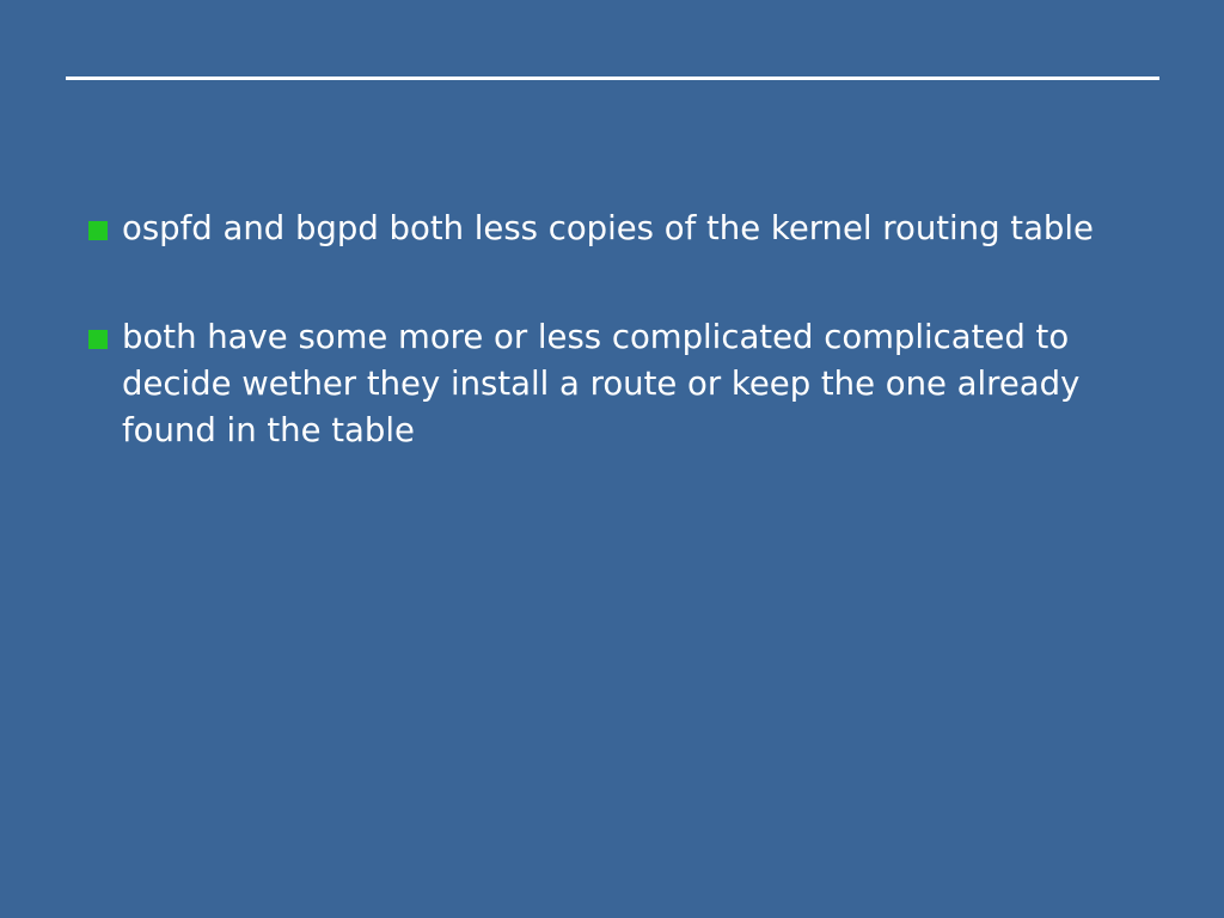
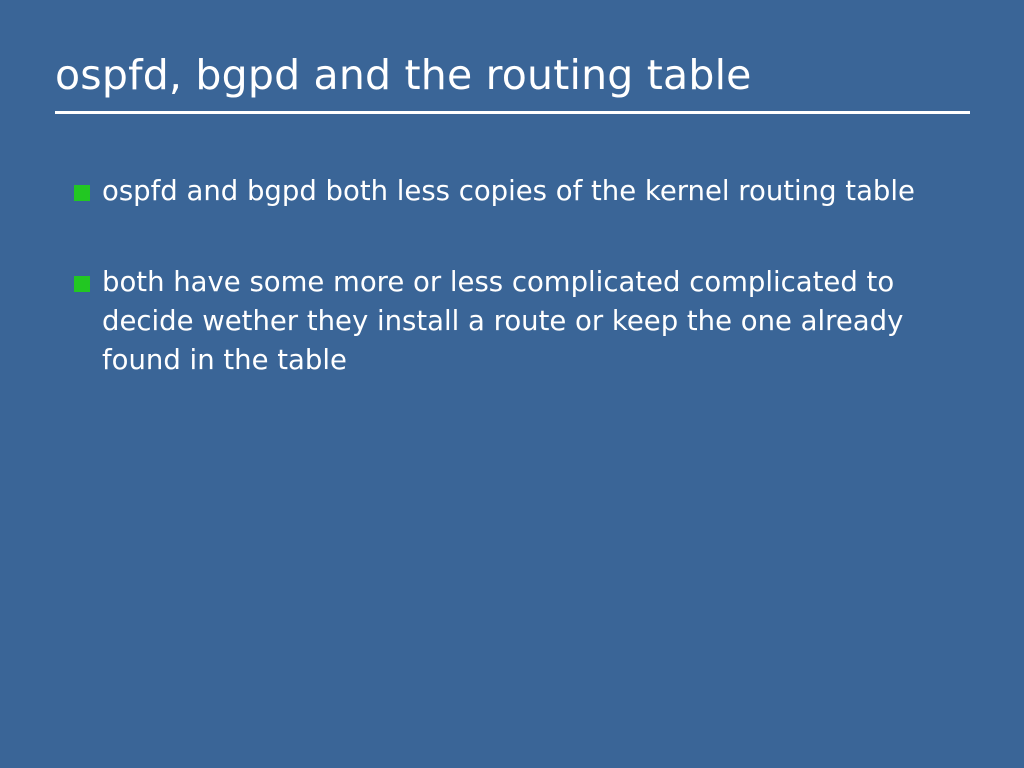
+ ospfd, bgpd and the routing table
  ospfd and bgpd both less copies of the kernel routing table
  both have some more or less complicated complicated to decide wether they install a route or keep the one already found in the table
